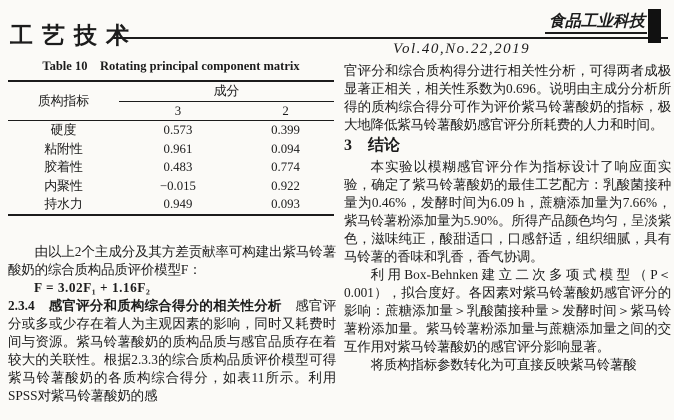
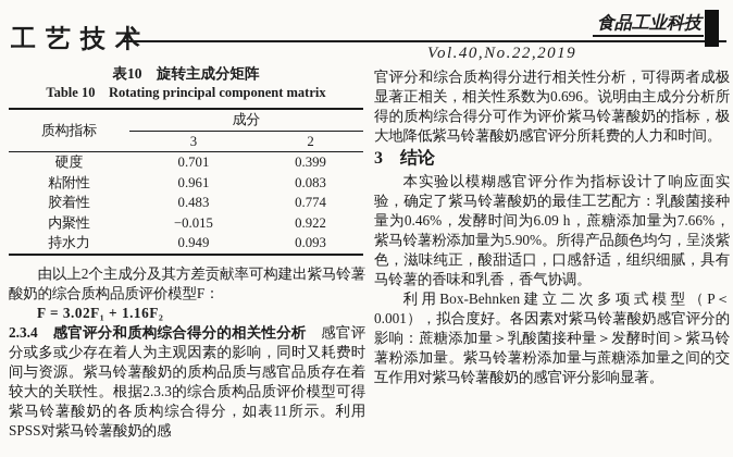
  工艺技术
  食品工业科技
  Vol.40,No.22,2019
+ 表10 旋转主成分矩阵
  Table 10 Rotating principal component matrix
  质构指标	成分
  3	2
- 硬度	0.573	0.399
+ 硬度	0.701	0.399
- 粘附性	0.961	0.094
+ 粘附性	0.961	0.083
  胶着性	0.483	0.774
  内聚性	−0.015	0.922
  持水力	0.949	0.093
  由以上2个主成分及其方差贡献率可构建出紫马铃薯酸奶的综合质构品质评价模型F：
  F = 3.02F₁ + 1.16F₂
  2.3.4 感官评分和质构综合得分的相关性分析 感官评分或多或少存在着人为主观因素的影响，同时又耗费时间与资源。紫马铃薯酸奶的质构品质与感官品质存在着较大的关联性。根据2.3.3的综合质构品质评价模型可得紫马铃薯酸奶的各质构综合得分，如表11所示。利用SPSS对紫马铃薯酸奶的感
  官评分和综合质构得分进行相关性分析，可得两者成极显著正相关，相关性系数为0.696。说明由主成分分析所得的质构综合得分可作为评价紫马铃薯酸奶的指标，极大地降低紫马铃薯酸奶感官评分所耗费的人力和时间。
  3 结论
  本实验以模糊感官评分作为指标设计了响应面实验，确定了紫马铃薯酸奶的最佳工艺配方：乳酸菌接种量为0.46%，发酵时间为6.09 h，蔗糖添加量为7.66%，紫马铃薯粉添加量为5.90%。所得产品颜色均匀，呈淡紫色，滋味纯正，酸甜适口，口感舒适，组织细腻，具有马铃薯的香味和乳香，香气协调。
  利用Box-Behnken建立二次多项式模型（P＜0.001），拟合度好。各因素对紫马铃薯酸奶感官评分的影响：蔗糖添加量＞乳酸菌接种量＞发酵时间＞紫马铃薯粉添加量。紫马铃薯粉添加量与蔗糖添加量之间的交互作用对紫马铃薯酸奶的感官评分影响显著。
- 将质构指标参数转化为可直接反映紫马铃薯酸
